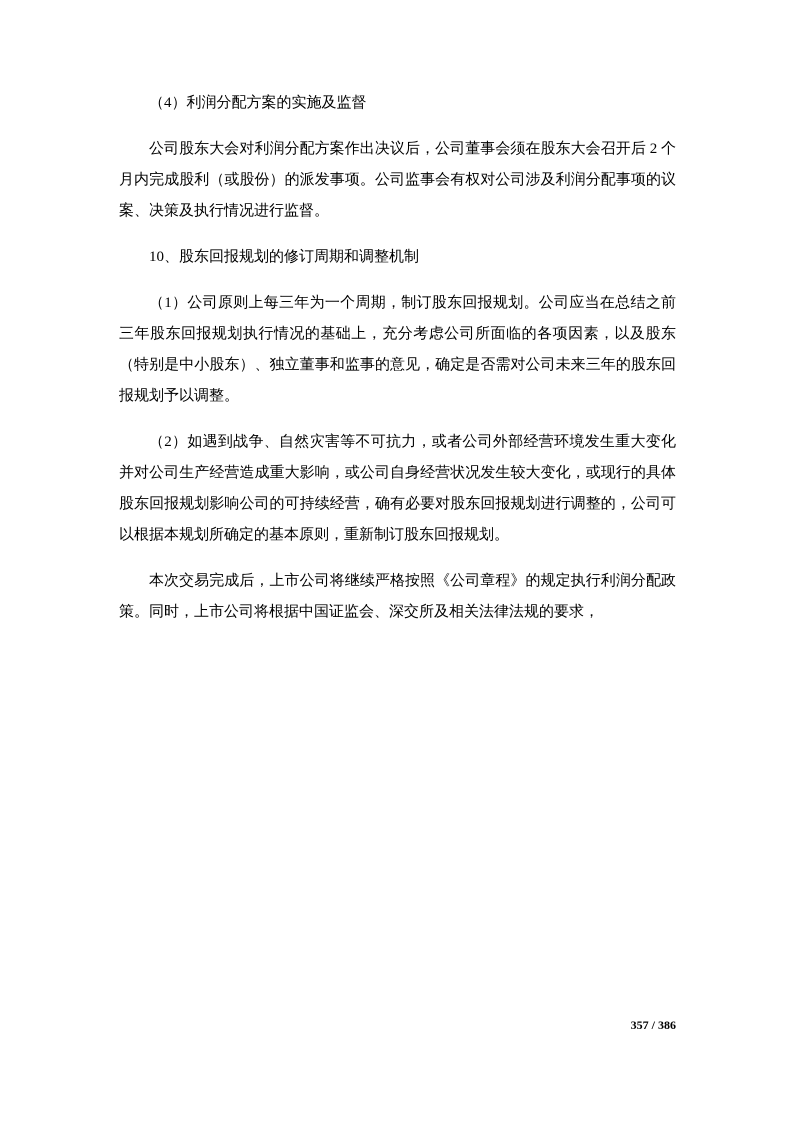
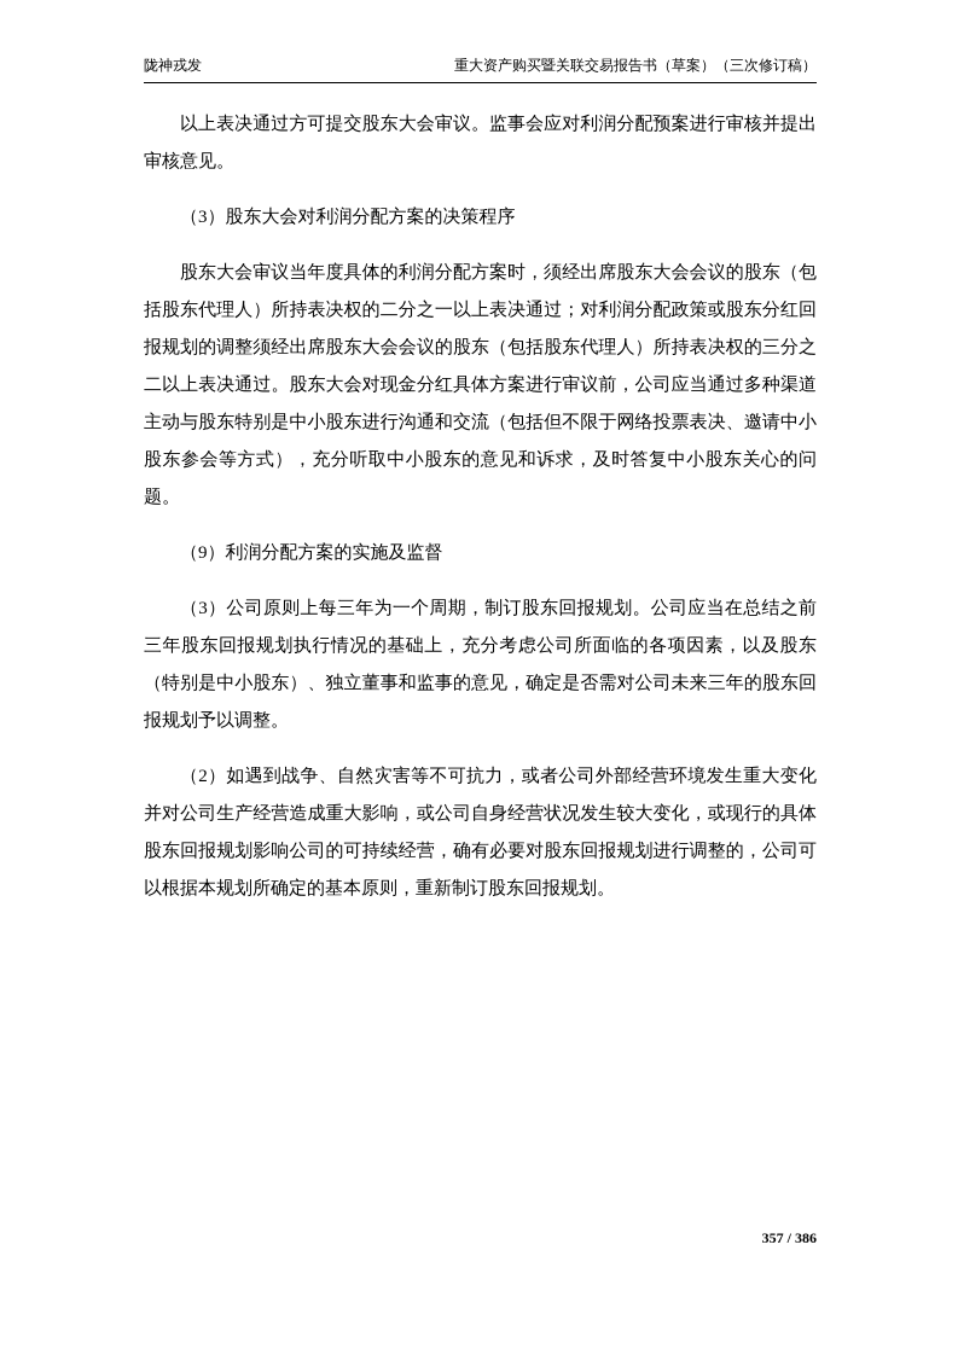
+ 陇神戎发
+ 重大资产购买暨关联交易报告书（草案）（三次修订稿）
+ 以上表决通过方可提交股东大会审议。监事会应对利润分配预案进行审核并提出审核意见。
+ （3）股东大会对利润分配方案的决策程序
+ 股东大会审议当年度具体的利润分配方案时，须经出席股东大会会议的股东（包括股东代理人）所持表决权的二分之一以上表决通过；对利润分配政策或股东分红回报规划的调整须经出席股东大会会议的股东（包括股东代理人）所持表决权的三分之二以上表决通过。股东大会对现金分红具体方案进行审议前，公司应当通过多种渠道主动与股东特别是中小股东进行沟通和交流（包括但不限于网络投票表决、邀请中小股东参会等方式），充分听取中小股东的意见和诉求，及时答复中小股东关心的问题。
- （4）利润分配方案的实施及监督
+ （9）利润分配方案的实施及监督
- 公司股东大会对利润分配方案作出决议后，公司董事会须在股东大会召开后 2 个月内完成股利（或股份）的派发事项。公司监事会有权对公司涉及利润分配事项的议案、决策及执行情况进行监督。
- 10、股东回报规划的修订周期和调整机制
- （1）公司原则上每三年为一个周期，制订股东回报规划。公司应当在总结之前三年股东回报规划执行情况的基础上，充分考虑公司所面临的各项因素，以及股东（特别是中小股东）、独立董事和监事的意见，确定是否需对公司未来三年的股东回报规划予以调整。
+ （3）公司原则上每三年为一个周期，制订股东回报规划。公司应当在总结之前三年股东回报规划执行情况的基础上，充分考虑公司所面临的各项因素，以及股东（特别是中小股东）、独立董事和监事的意见，确定是否需对公司未来三年的股东回报规划予以调整。
  （2）如遇到战争、自然灾害等不可抗力，或者公司外部经营环境发生重大变化并对公司生产经营造成重大影响，或公司自身经营状况发生较大变化，或现行的具体股东回报规划影响公司的可持续经营，确有必要对股东回报规划进行调整的，公司可以根据本规划所确定的基本原则，重新制订股东回报规划。
- 本次交易完成后，上市公司将继续严格按照《公司章程》的规定执行利润分配政策。同时，上市公司将根据中国证监会、深交所及相关法律法规的要求，
  357 / 386
